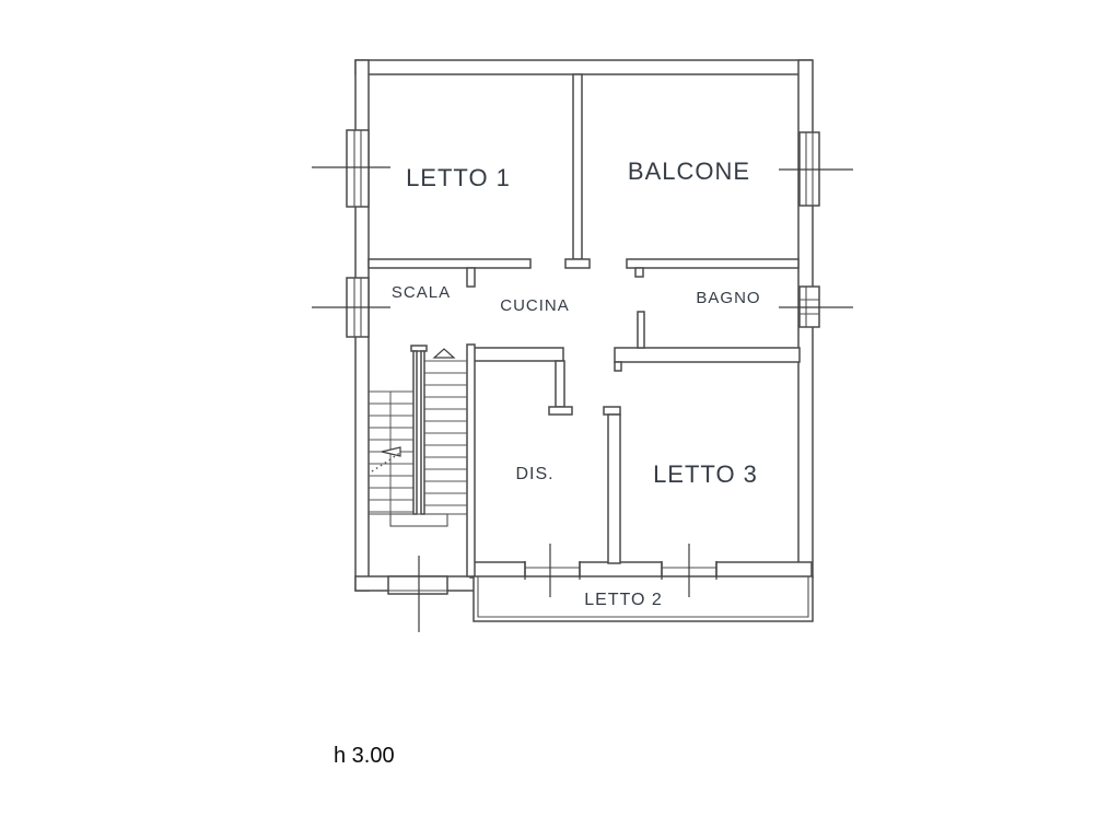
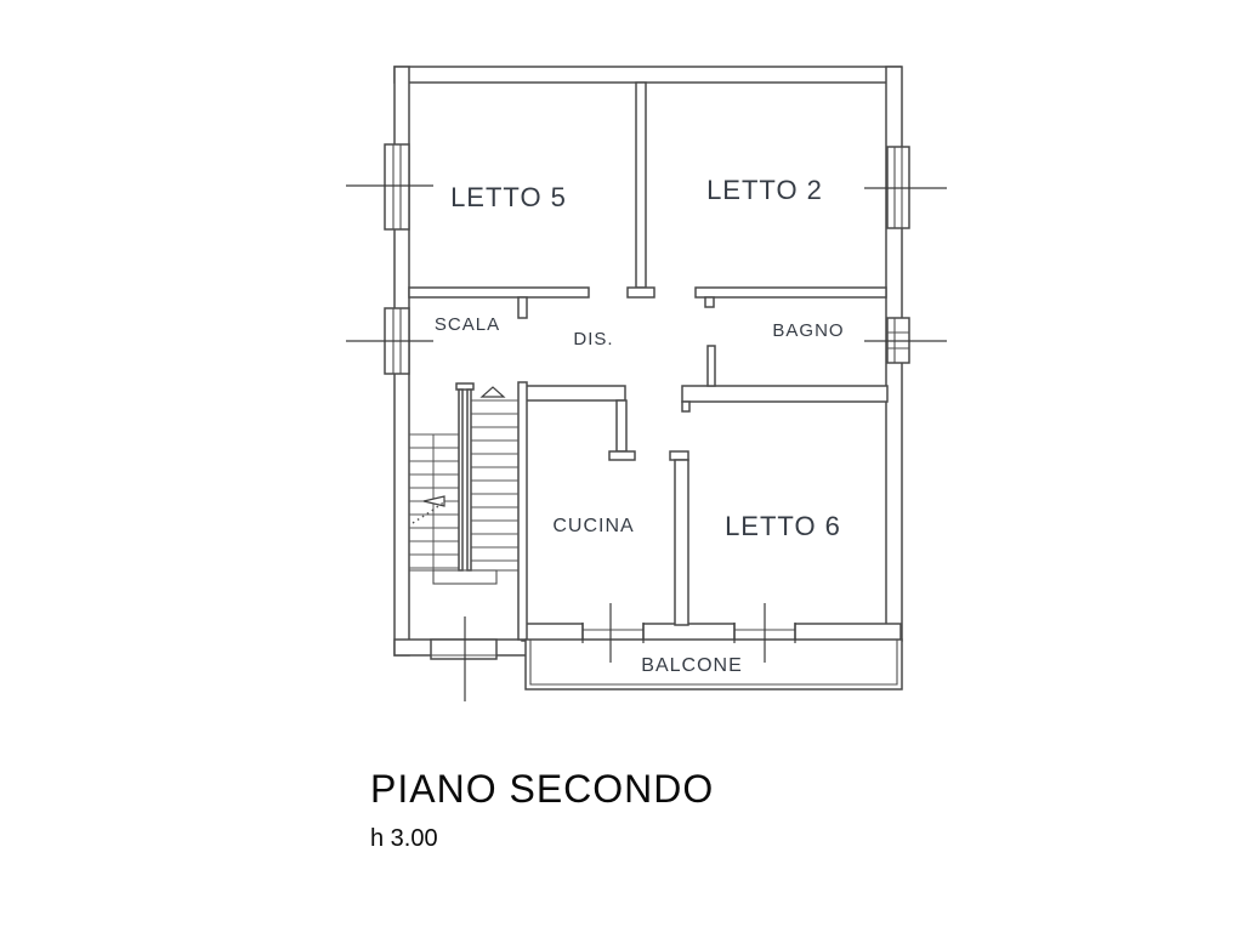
- LETTO 1
+ LETTO 5
- BALCONE
+ LETTO 2
  SCALA
- CUCINA
+ DIS.
  BAGNO
- DIS.
+ CUCINA
- LETTO 3
+ LETTO 6
- LETTO 2
+ BALCONE
+ PIANO SECONDO
  h 3.00
